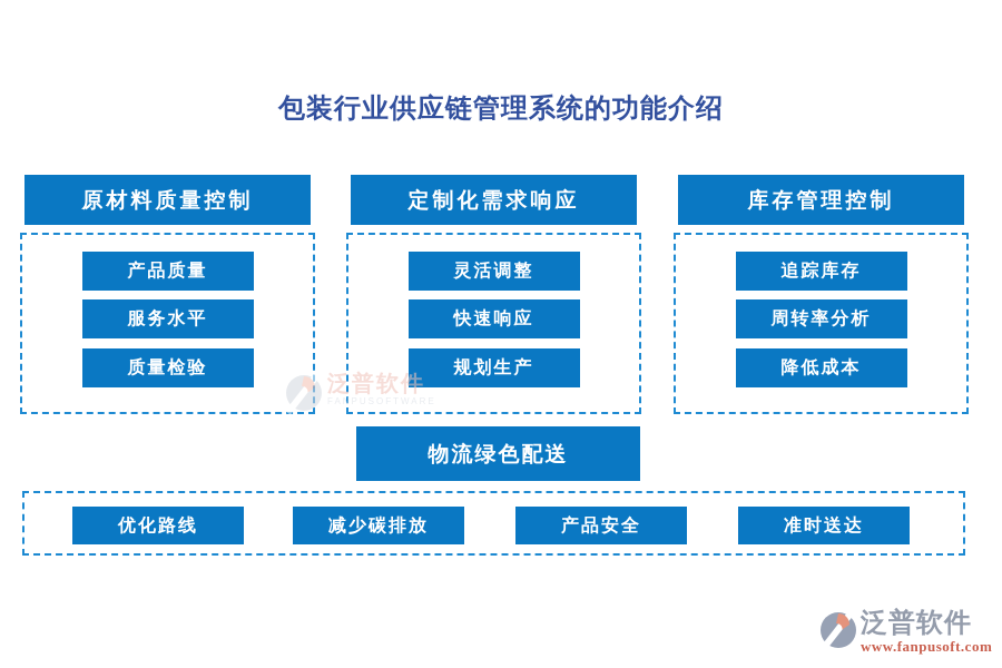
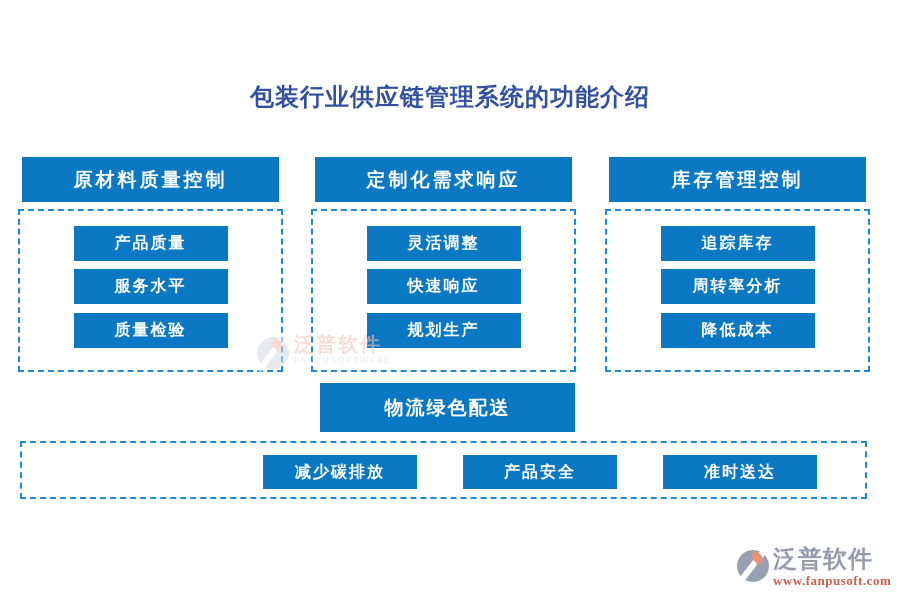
  包装行业供应链管理系统的功能介绍
  原材料质量控制
  产品质量
  服务水平
  质量检验
  定制化需求响应
  灵活调整
  快速响应
  规划生产
  库存管理控制
  追踪库存
  周转率分析
  降低成本
  物流绿色配送
- 优化路线
  减少碳排放
  产品安全
  准时送达
  泛普软件
  FANPUSOFTWARE
  泛普软件
  www.fanpusoft.com
